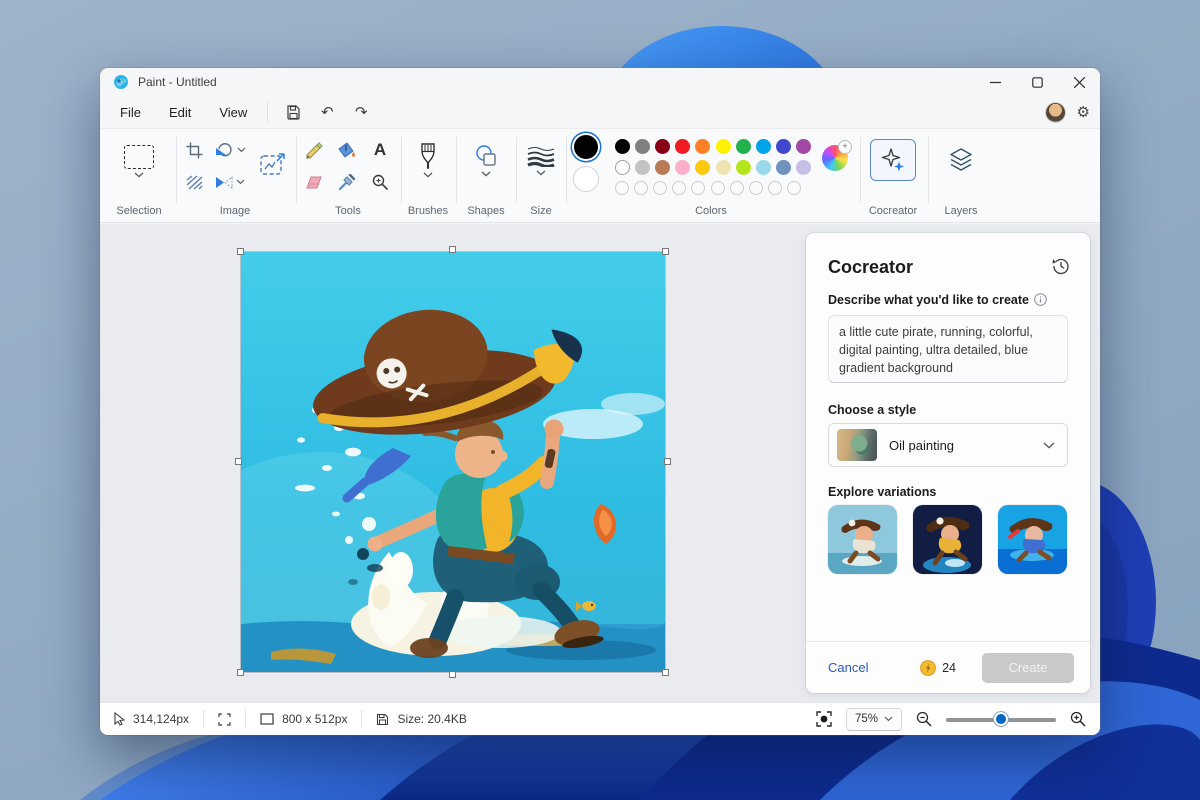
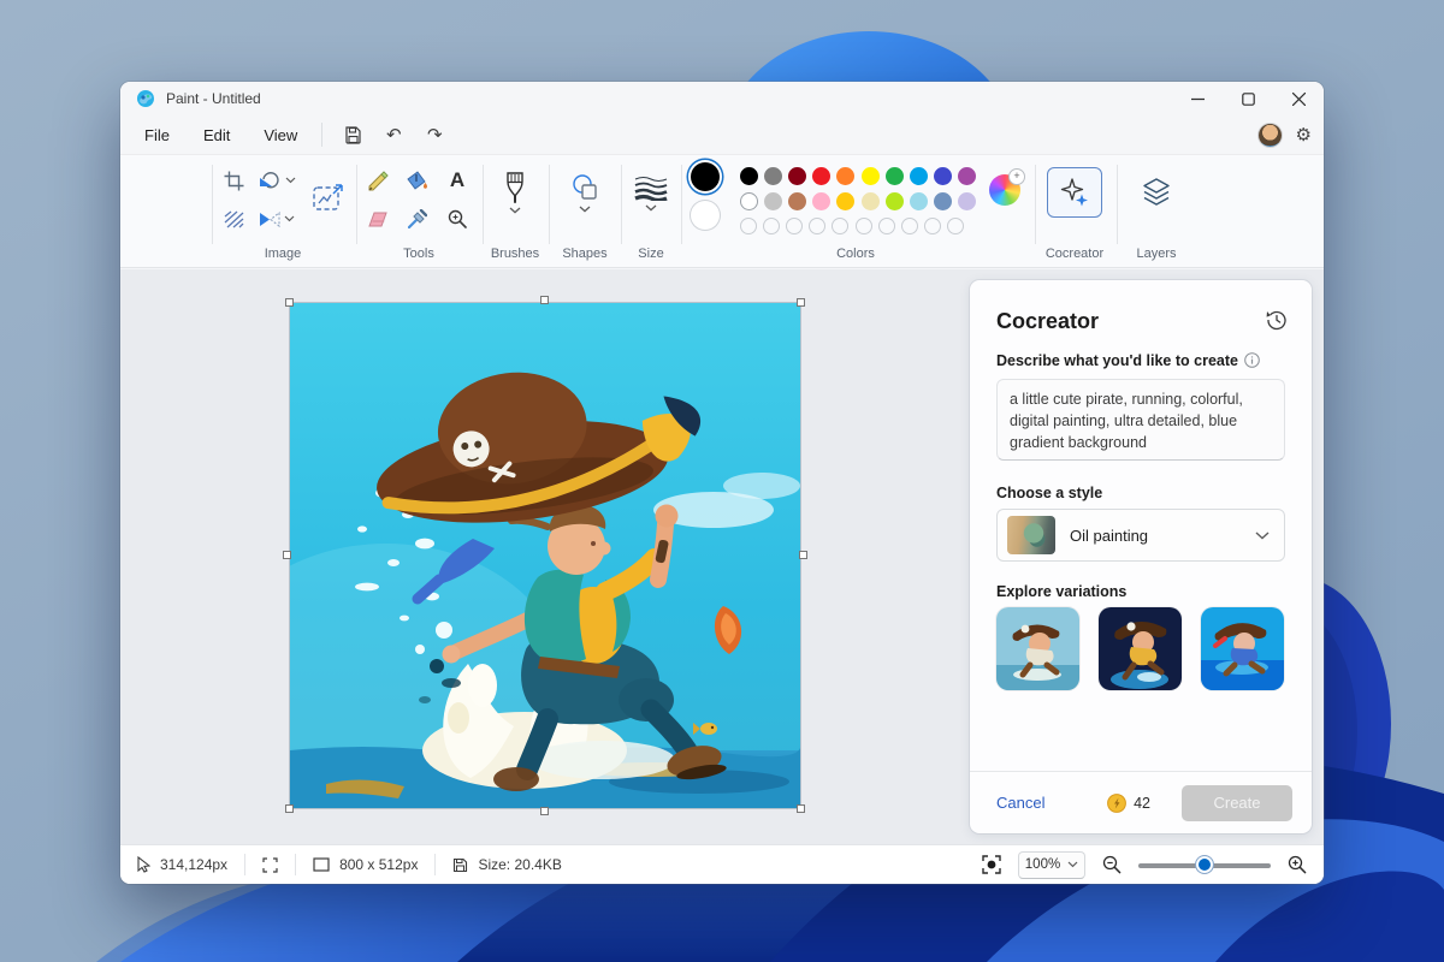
  Paint - Untitled
  File
  Edit
  View
  ↶
  ↷
  ⚙
- Selection
  Image
  A
  Tools
  Brushes
  Shapes
  Size
  Colors
  Cocreator
  Layers
  Cocreator
  Describe what you'd like to create
  a little cute pirate, running, colorful, digital painting, ultra detailed, blue gradient background
  Choose a style
  Oil painting
  Explore variations
  Cancel
- 24
+ 42
  Create
  314,124px
  800 x 512px
  Size: 20.4KB
- 75%
+ 100%
